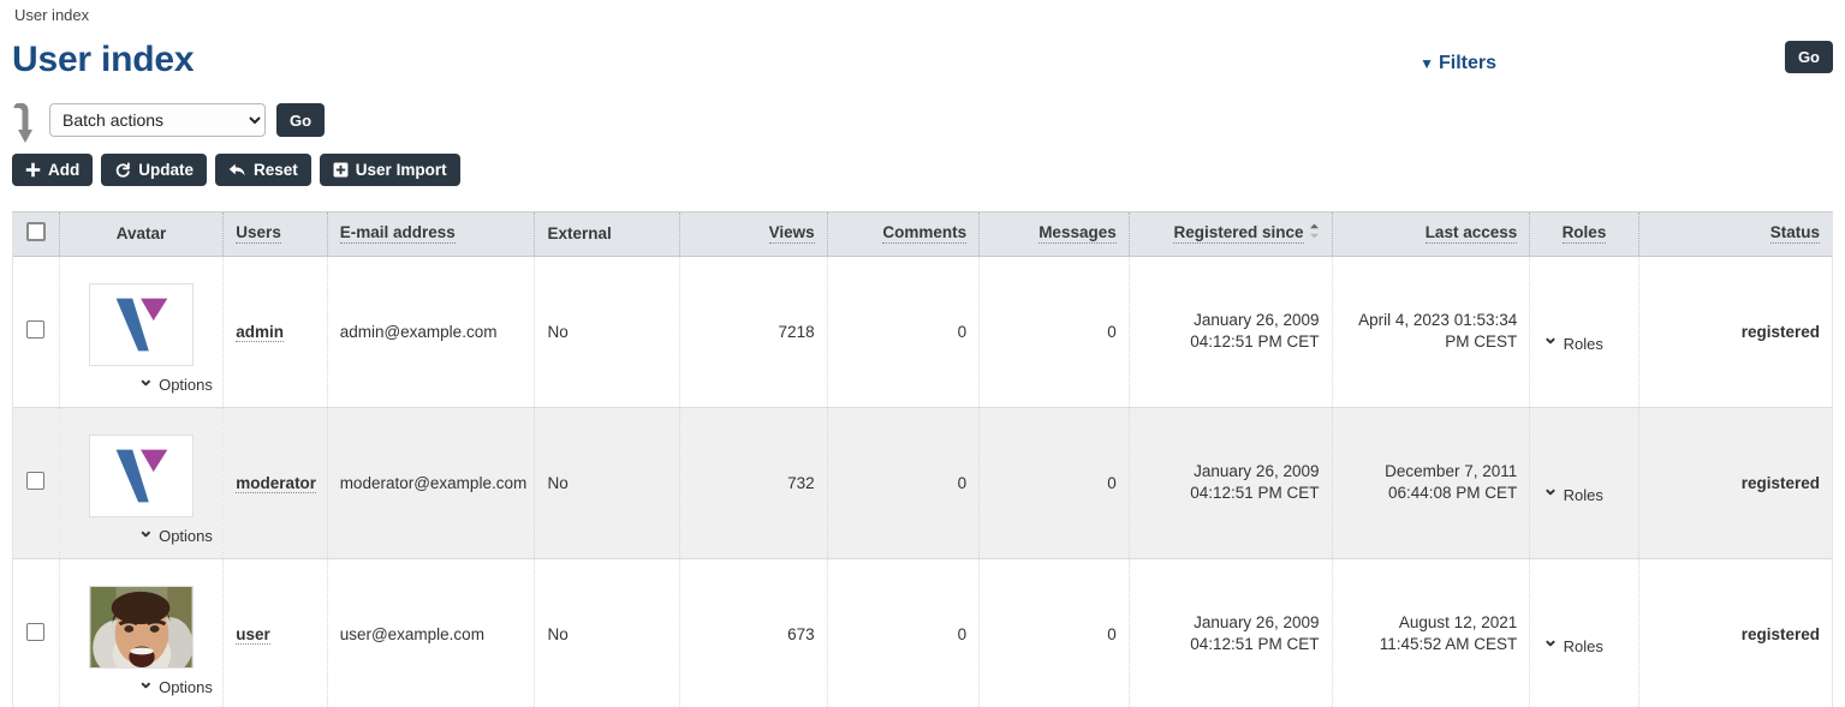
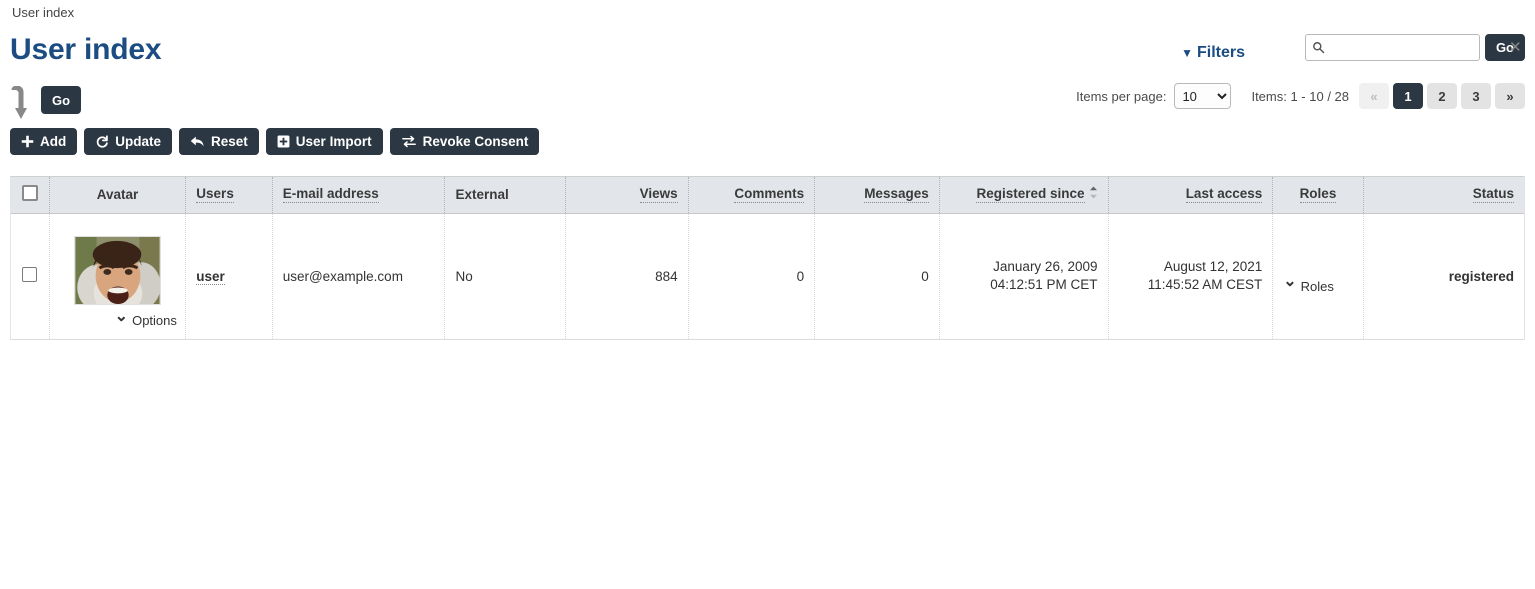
  User index
  User index
  ▼ Filters
+ ✕
  Go
- Batch actions
  Go
+ Items per page:
+ 10
+ Items: 1 - 10 / 28
+ «
+ 1
+ 2
+ 3
+ »
  Add
  Update
  Reset
  User Import
+ Revoke Consent
  	Avatar	Users	E-mail address	External	Views	Comments	Messages	Registered since	Last access	Roles	Status
- 	⌄ Options	admin	admin@example.com	No	7218	0	0	January 26, 2009 04:12:51 PM CET	April 4, 2023 01:53:34 PM CEST	⌄ Roles	registered
- 	⌄ Options	moderator	moderator@example.com	No	732	0	0	January 26, 2009 04:12:51 PM CET	December 7, 2011 06:44:08 PM CET	⌄ Roles	registered
- 	⌄ Options	user	user@example.com	No	673	0	0	January 26, 2009 04:12:51 PM CET	August 12, 2021 11:45:52 AM CEST	⌄ Roles	registered
+ 	⌄ Options	user	user@example.com	No	884	0	0	January 26, 2009 04:12:51 PM CET	August 12, 2021 11:45:52 AM CEST	⌄ Roles	registered
